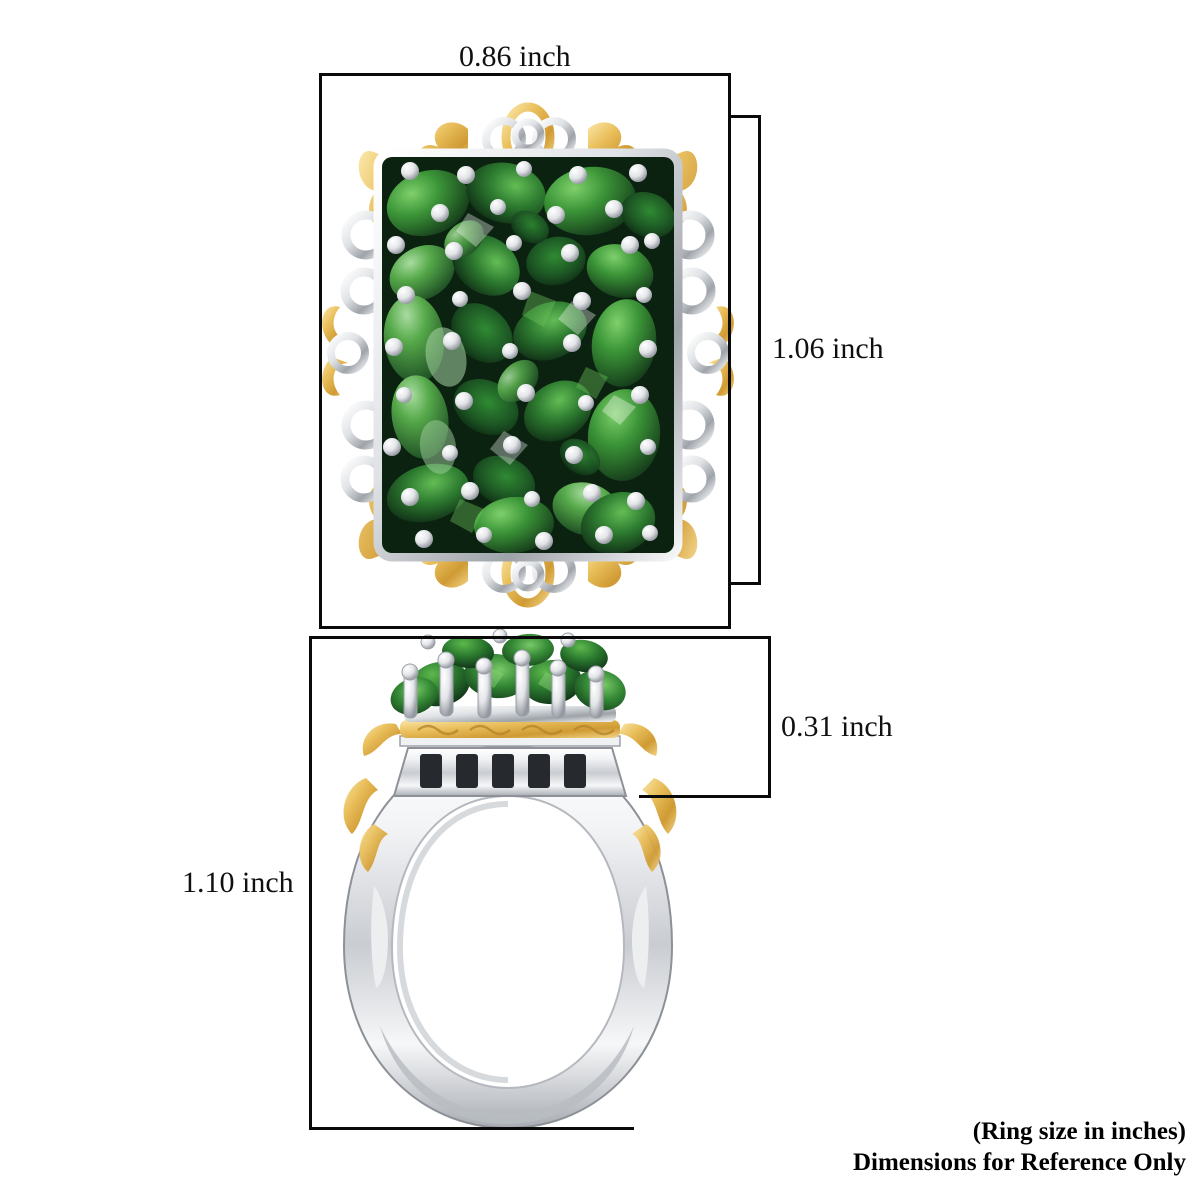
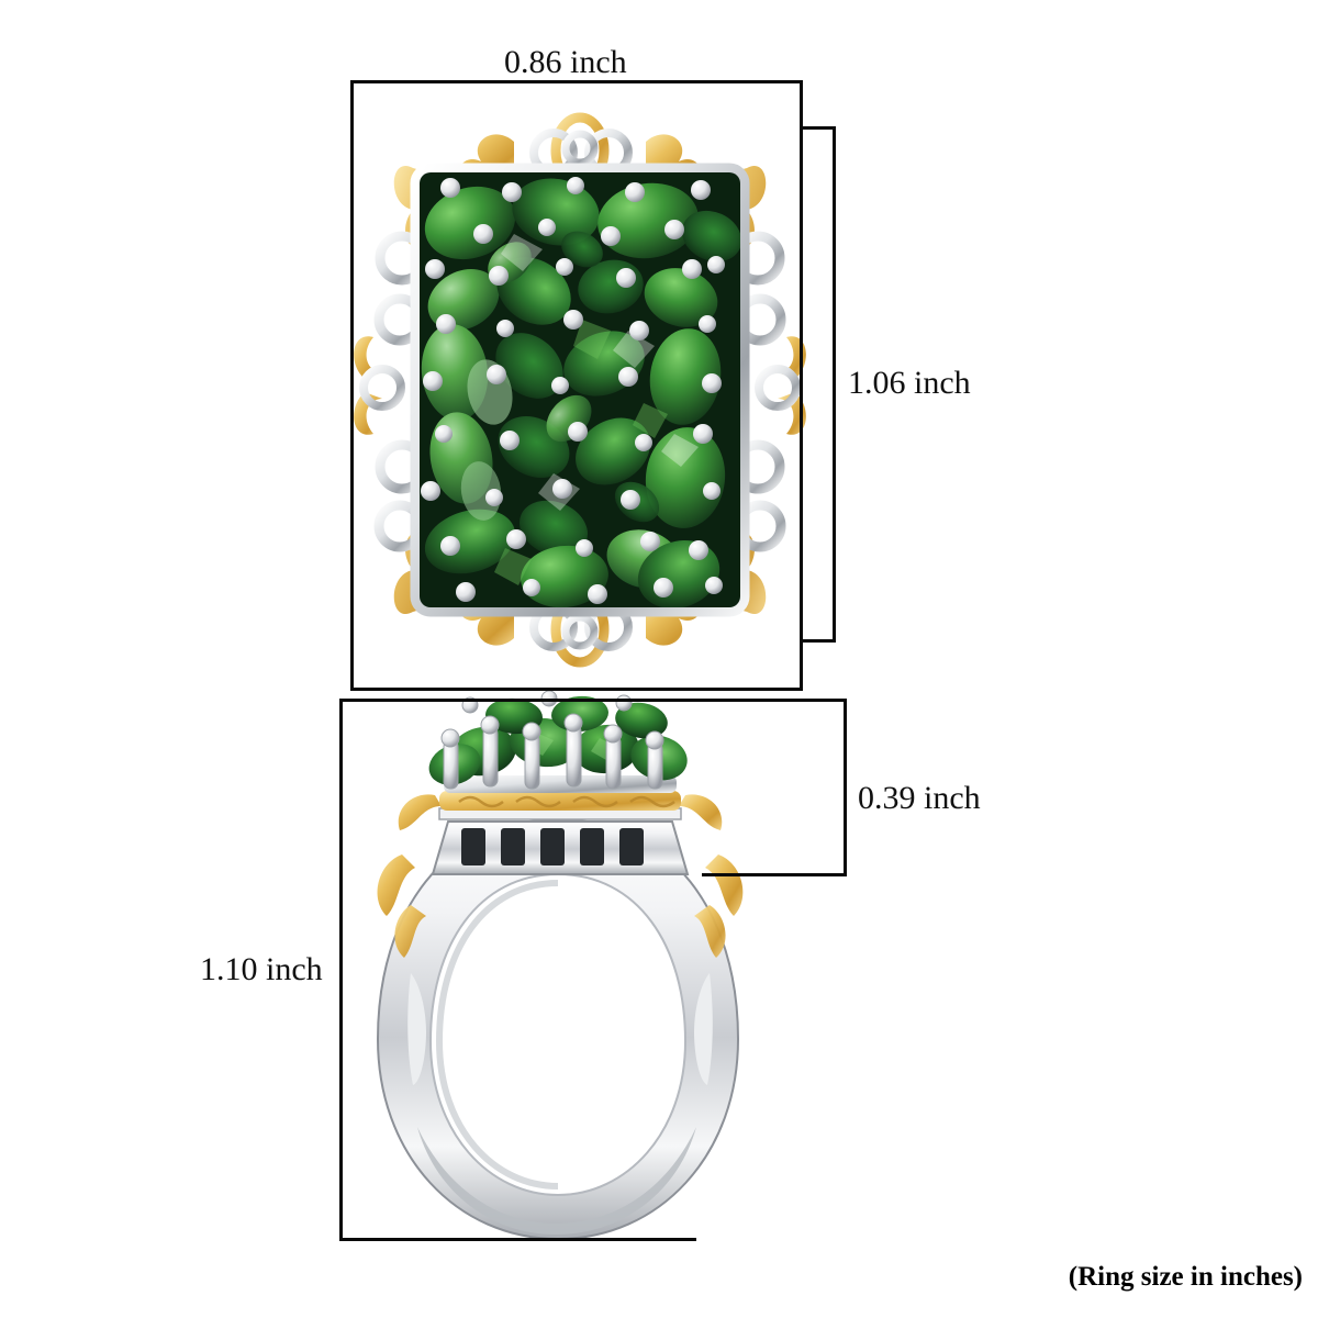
  0.86 inch
  1.06 inch
- 0.31 inch
+ 0.39 inch
  1.10 inch
  (Ring size in inches)
- Dimensions for Reference Only
